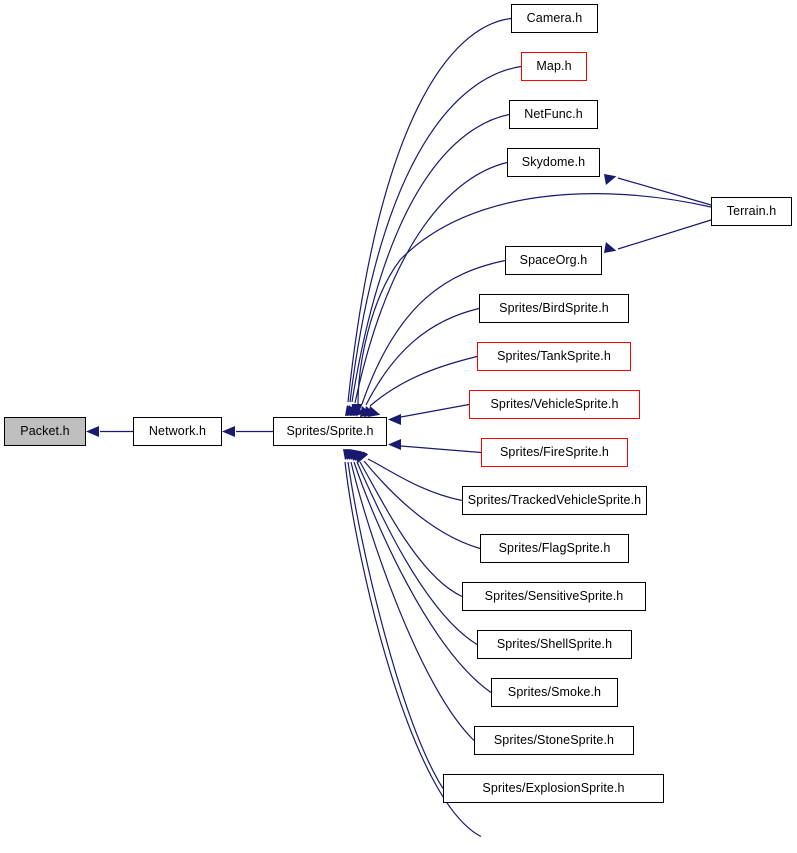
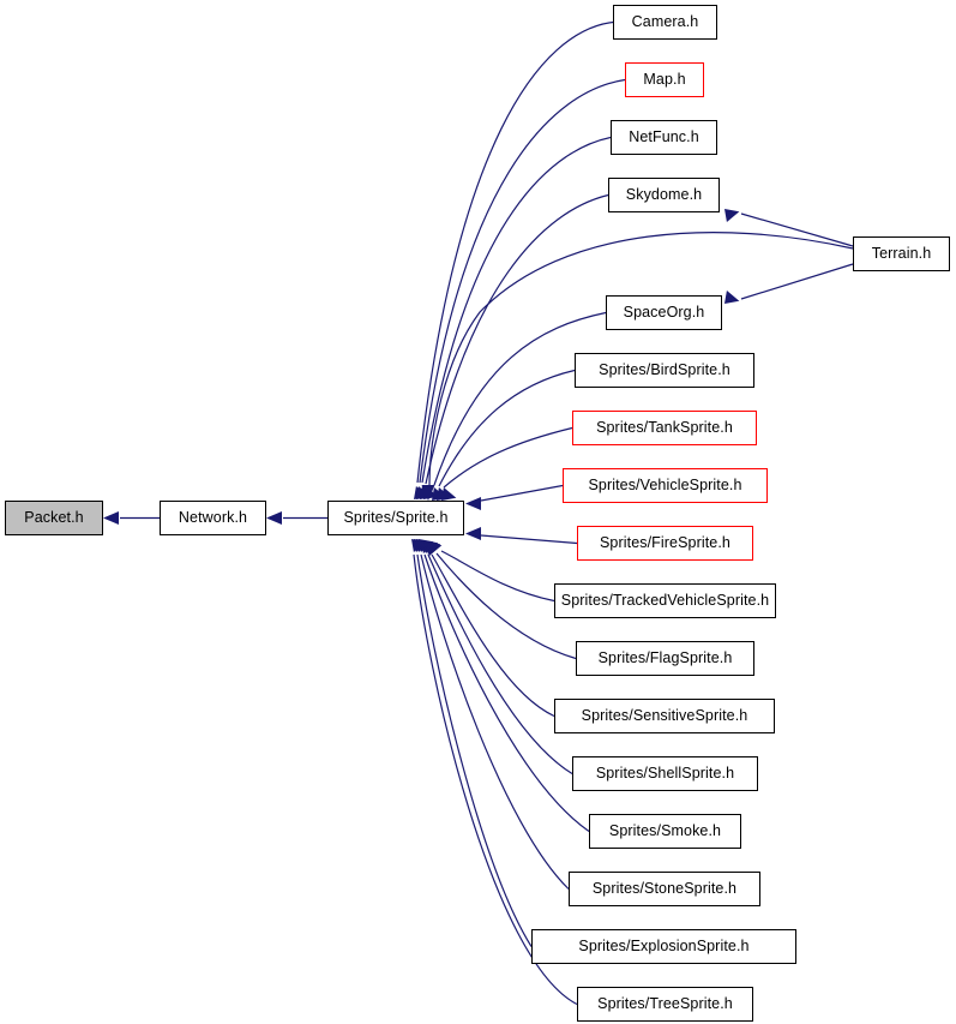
  Packet.h
  Network.h
  Sprites/Sprite.h
  Camera.h
  Map.h
  NetFunc.h
  Skydome.h
  Terrain.h
  SpaceOrg.h
  Sprites/BirdSprite.h
  Sprites/TankSprite.h
  Sprites/VehicleSprite.h
  Sprites/FireSprite.h
  Sprites/TrackedVehicleSprite.h
  Sprites/FlagSprite.h
  Sprites/SensitiveSprite.h
  Sprites/ShellSprite.h
  Sprites/Smoke.h
  Sprites/StoneSprite.h
  Sprites/ExplosionSprite.h
+ Sprites/TreeSprite.h
